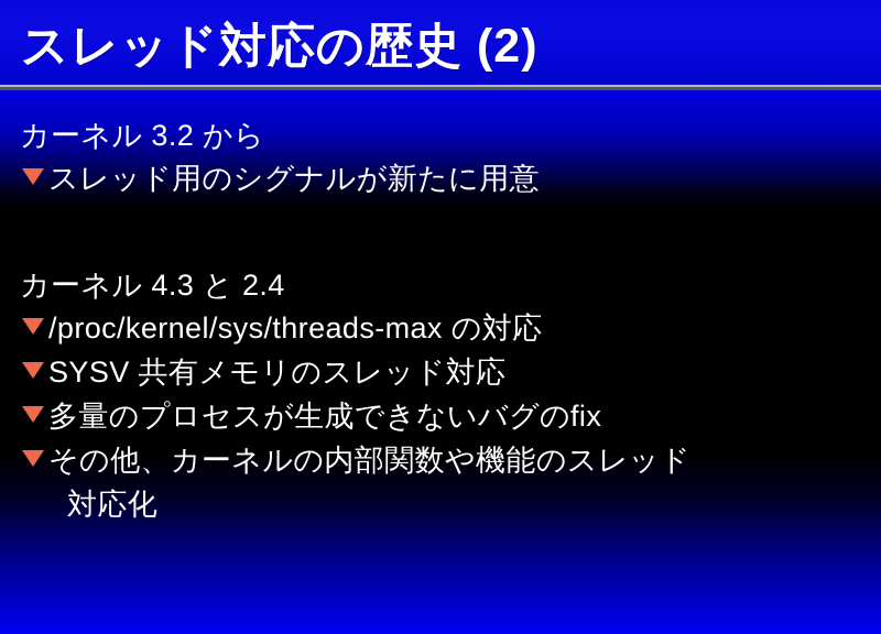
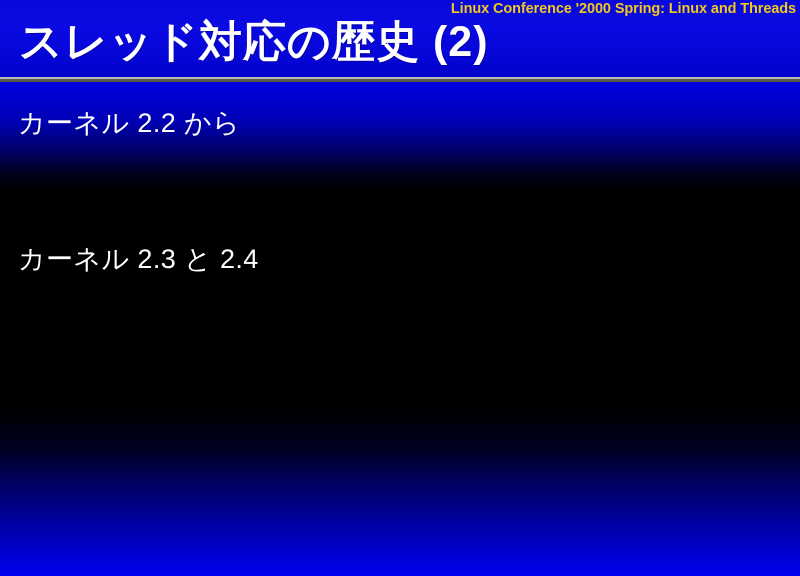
+ Linux Conference '2000 Spring: Linux and Threads
  スレッド対応の歴史 (2)
- カーネル 3.2 から
+ カーネル 2.2 から
- スレッド用のシグナルが新たに用意
- カーネル 4.3 と 2.4
+ カーネル 2.3 と 2.4
- /proc/kernel/sys/threads-max の対応
- SYSV 共有メモリのスレッド対応
- 多量のプロセスが生成できないバグのfix
- その他、カーネルの内部関数や機能のスレッド
- 対応化
